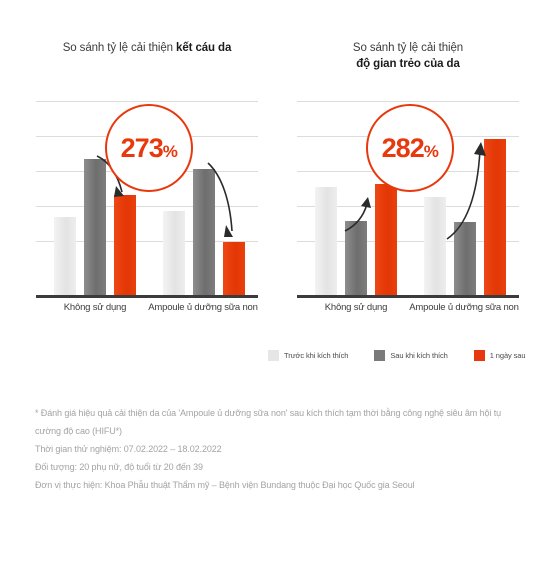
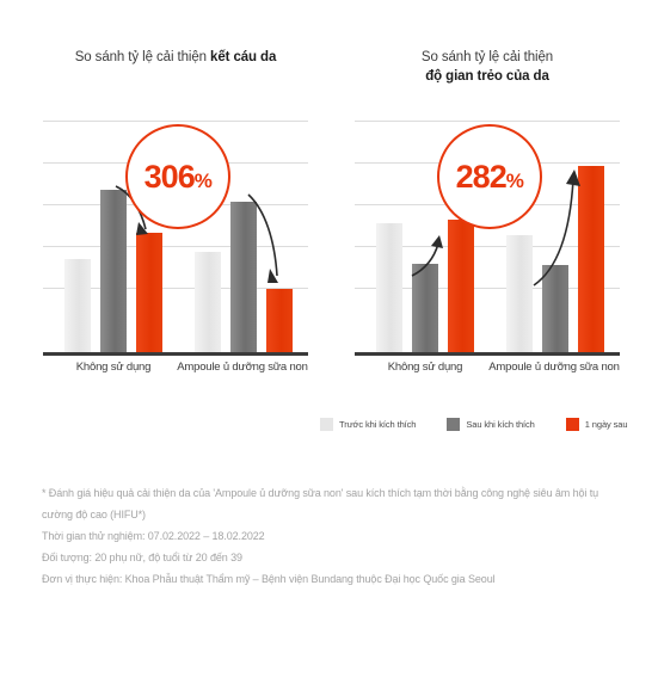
  So sánh tỷ lệ cải thiện kết cáu da
  Không sử dụng
  Ampoule ủ dưỡng sữa non
  So sánh tỷ lệ cải thiện
  độ gian trẻo của da
  Không sử dụng
  Ampoule ủ dưỡng sữa non
- 273%
+ 306%
  282%
  Trước khi kích thích
  Sau khi kích thích
  1 ngày sau
  * Đánh giá hiệu quả cải thiện da của 'Ampoule ủ dưỡng sữa non' sau kích thích tạm thời bằng công nghệ siêu âm hội tụ cường độ cao (HIFU*)
  Thời gian thử nghiệm: 07.02.2022 – 18.02.2022
  Đối tượng: 20 phụ nữ, độ tuổi từ 20 đến 39
  Đơn vị thực hiện: Khoa Phẫu thuật Thẩm mỹ – Bệnh viện Bundang thuộc Đại học Quốc gia Seoul
